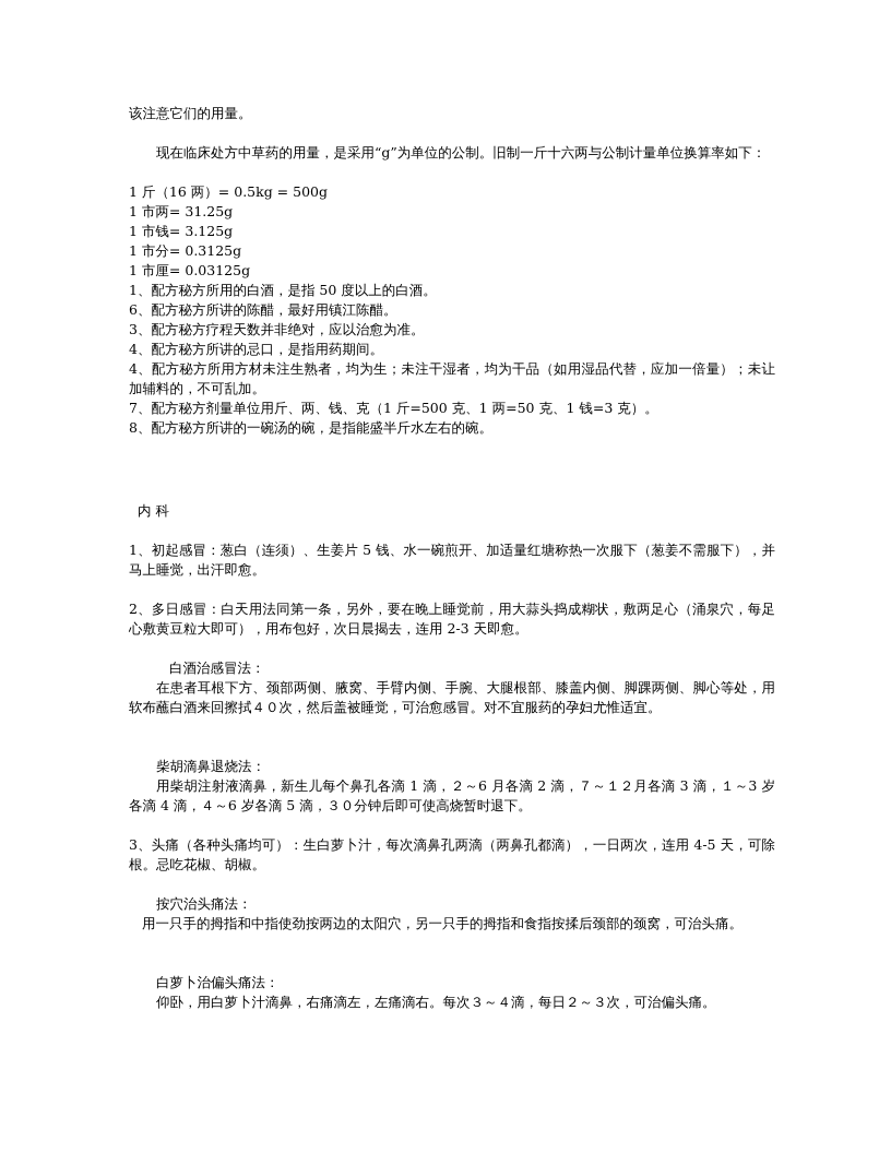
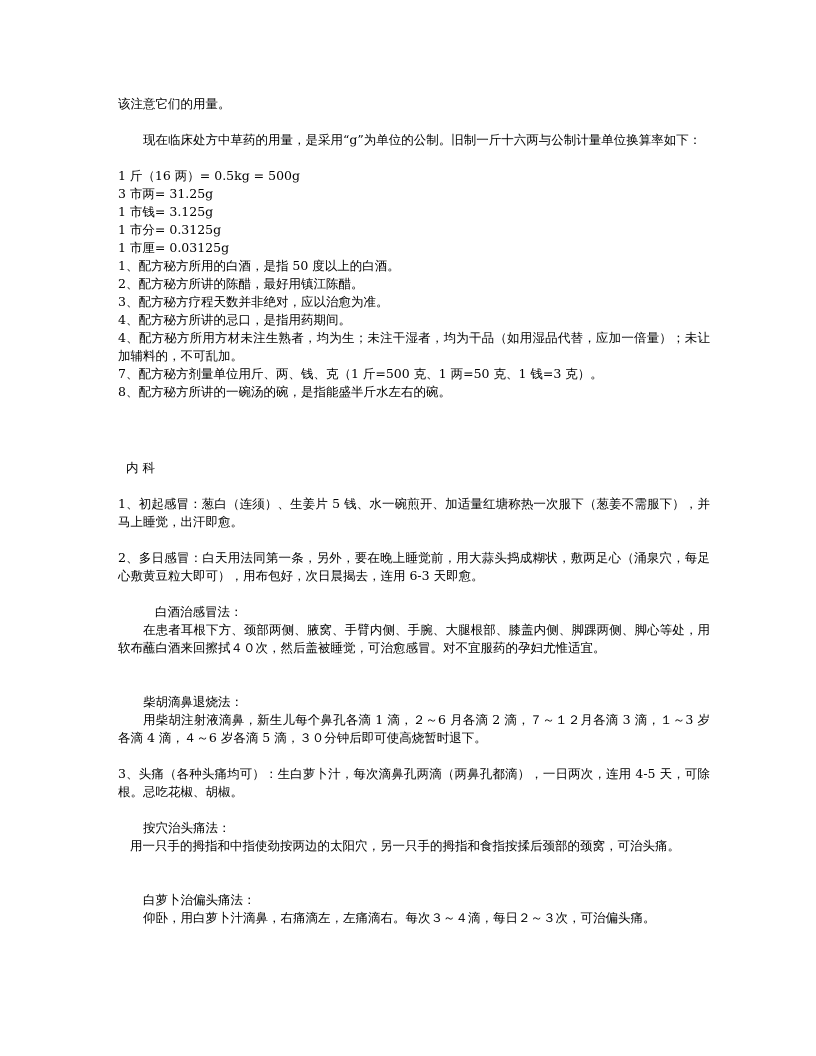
  该注意它们的用量。
  现在临床处方中草药的用量，是采用“g”为单位的公制。旧制一斤十六两与公制计量单位换算率如下：
  1 斤（16 两）= 0.5kg = 500g
- 1 市两= 31.25g
+ 3 市两= 31.25g
  1 市钱= 3.125g
  1 市分= 0.3125g
  1 市厘= 0.03125g
  1、配方秘方所用的白酒，是指 50 度以上的白酒。
- 6、配方秘方所讲的陈醋，最好用镇江陈醋。
+ 2、配方秘方所讲的陈醋，最好用镇江陈醋。
  3、配方秘方疗程天数并非绝对，应以治愈为准。
  4、配方秘方所讲的忌口，是指用药期间。
  4、配方秘方所用方材未注生熟者，均为生；未注干湿者，均为干品（如用湿品代替，应加一倍量）；未让加辅料的，不可乱加。
  7、配方秘方剂量单位用斤、两、钱、克（1 斤=500 克、1 两=50 克、1 钱=3 克）。
  8、配方秘方所讲的一碗汤的碗，是指能盛半斤水左右的碗。
  内 科
  1、初起感冒：葱白（连须）、生姜片 5 钱、水一碗煎开、加适量红塘称热一次服下（葱姜不需服下），并马上睡觉，出汗即愈。
- 2、多日感冒：白天用法同第一条，另外，要在晚上睡觉前，用大蒜头捣成糊状，敷两足心（涌泉穴，每足心敷黄豆粒大即可），用布包好，次日晨揭去，连用 2-3 天即愈。
+ 2、多日感冒：白天用法同第一条，另外，要在晚上睡觉前，用大蒜头捣成糊状，敷两足心（涌泉穴，每足心敷黄豆粒大即可），用布包好，次日晨揭去，连用 6-3 天即愈。
  白酒治感冒法：
  在患者耳根下方、颈部两侧、腋窝、手臂内侧、手腕、大腿根部、膝盖内侧、脚踝两侧、脚心等处，用软布蘸白酒来回擦拭４０次，然后盖被睡觉，可治愈感冒。对不宜服药的孕妇尤惟适宜。
  柴胡滴鼻退烧法：
  用柴胡注射液滴鼻，新生儿每个鼻孔各滴 1 滴，２～6 月各滴 2 滴，７～１２月各滴 3 滴，１～3 岁各滴 4 滴，４～6 岁各滴 5 滴，３０分钟后即可使高烧暂时退下。
  3、头痛（各种头痛均可）：生白萝卜汁，每次滴鼻孔两滴（两鼻孔都滴），一日两次，连用 4-5 天，可除根。忌吃花椒、胡椒。
  按穴治头痛法：
  用一只手的拇指和中指使劲按两边的太阳穴，另一只手的拇指和食指按揉后颈部的颈窝，可治头痛。
  白萝卜治偏头痛法：
  仰卧，用白萝卜汁滴鼻，右痛滴左，左痛滴右。每次３～４滴，每日２～３次，可治偏头痛。
